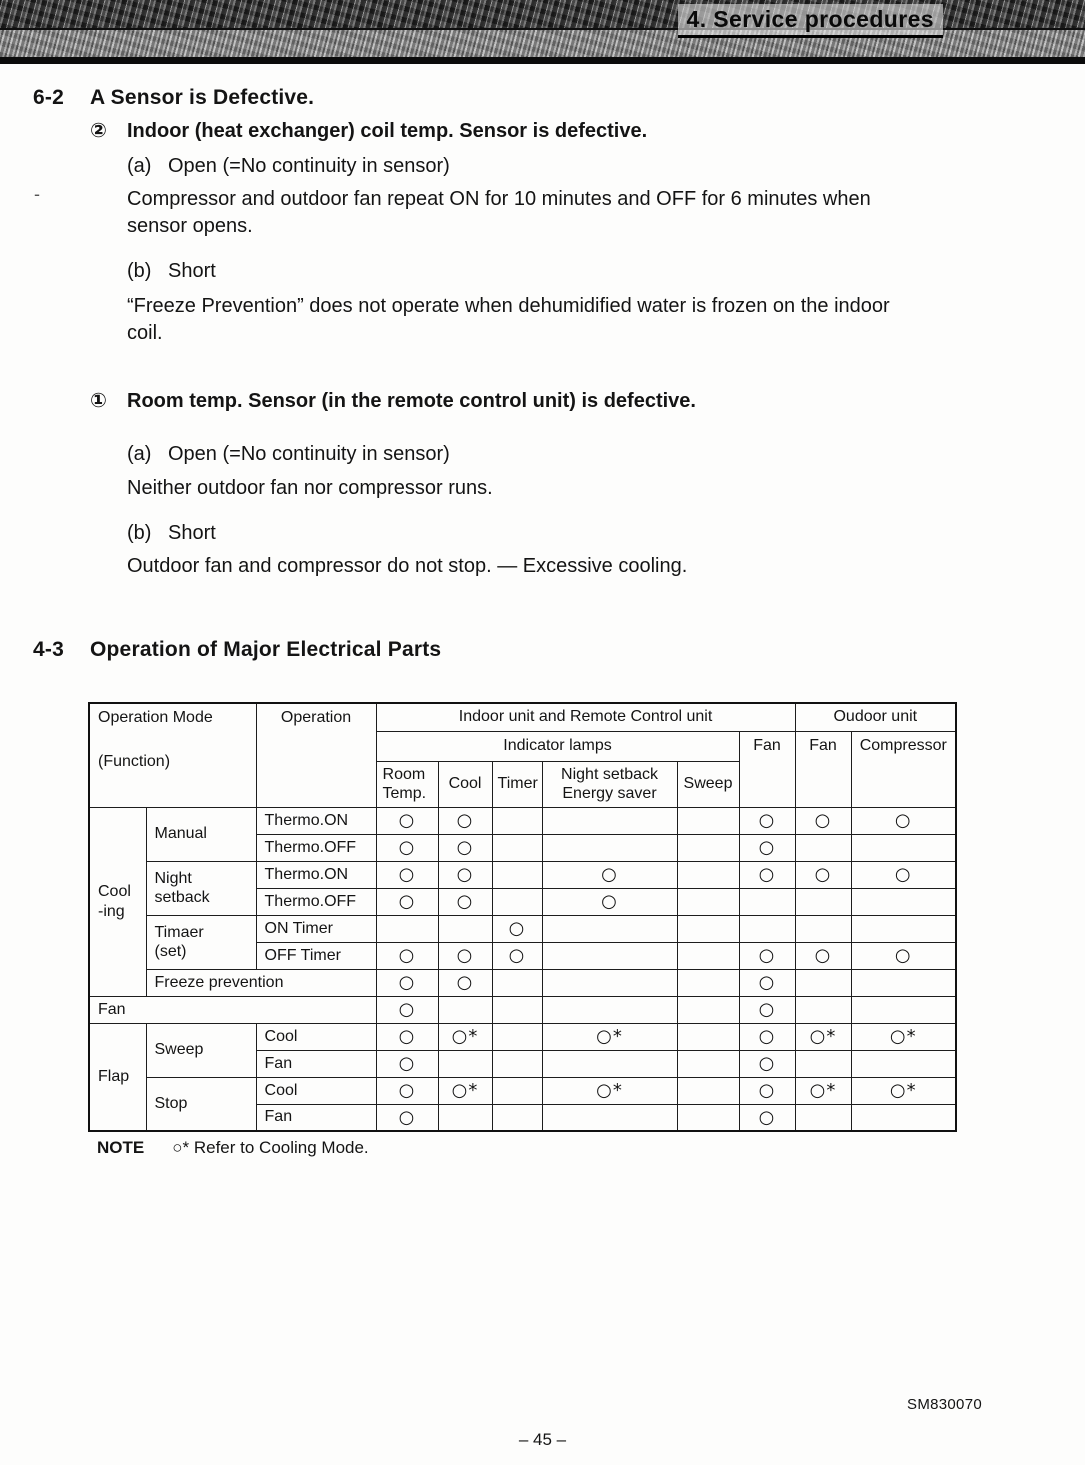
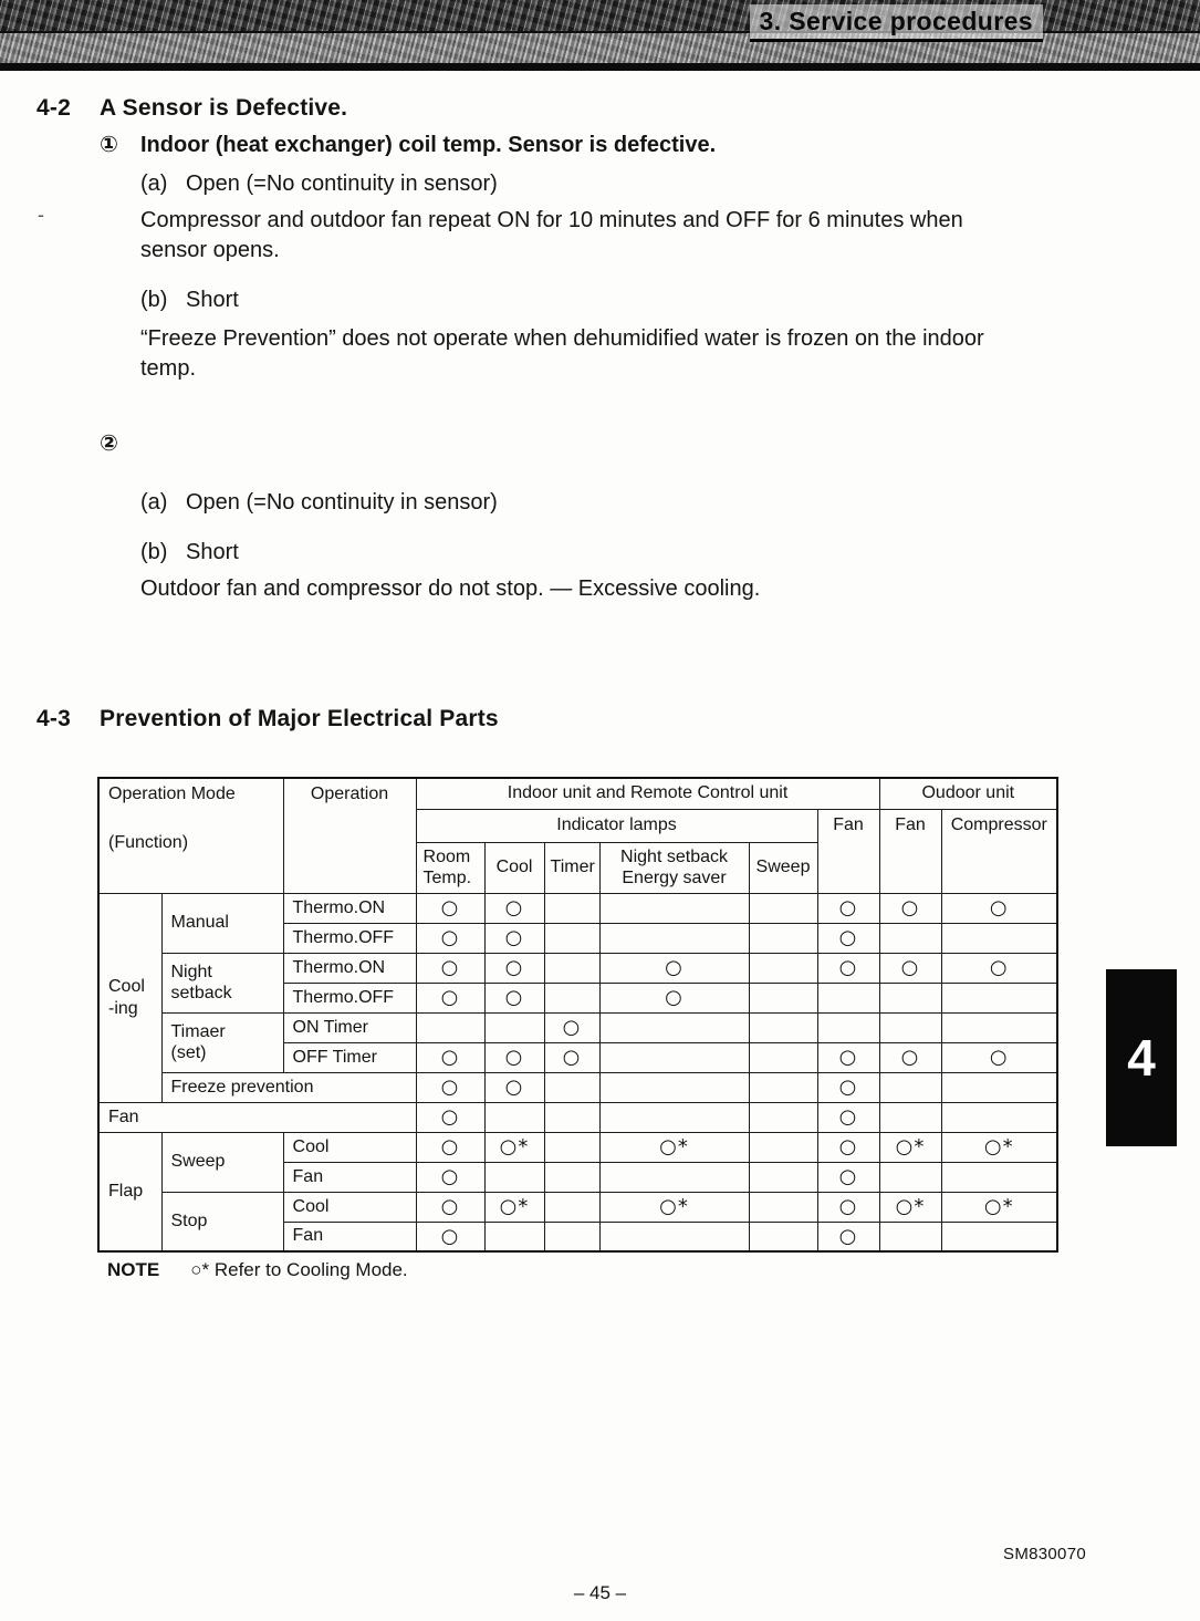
- 4. Service procedures
+ 3. Service procedures
  -
- 6-2 A Sensor is Defective.
+ 4-2 A Sensor is Defective.
- ②
+ ①
  Indoor (heat exchanger) coil temp. Sensor is defective.
  (a) Open (=No continuity in sensor)
  Compressor and outdoor fan repeat ON for 10 minutes and OFF for 6 minutes when sensor opens.
  (b) Short
- “Freeze Prevention” does not operate when dehumidified water is frozen on the indoor coil.
+ “Freeze Prevention” does not operate when dehumidified water is frozen on the indoor temp.
- ①
+ ②
- Room temp. Sensor (in the remote control unit) is defective.
  (a) Open (=No continuity in sensor)
- Neither outdoor fan nor compressor runs.
  (b) Short
  Outdoor fan and compressor do not stop. — Excessive cooling.
- 4-3 Operation of Major Electrical Parts
+ 4-3 Prevention of Major Electrical Parts
  Operation Mode (Function)	Operation	Indoor unit and Remote Control unit	Oudoor unit
  Indicator lamps	Fan	Fan	Compressor
  Room Temp.	Cool	Timer	Night setback Energy saver	Sweep
  Cool -ing	Manual	Thermo.ON	○	○				○	○	○
  Thermo.OFF	○	○				○
  Night setback	Thermo.ON	○	○		○		○	○	○
  Thermo.OFF	○	○		○
  Timaer (set)	ON Timer			○
  OFF Timer	○	○	○			○	○	○
  Freeze prevention	○	○				○
  Fan	○					○
  Flap	Sweep	Cool	○	○*		○*		○	○*	○*
  Fan	○					○
  Stop	Cool	○	○*		○*		○	○*	○*
  Fan	○					○
  NOTE ○* Refer to Cooling Mode.
+ 4
  SM830070
  – 45 –
